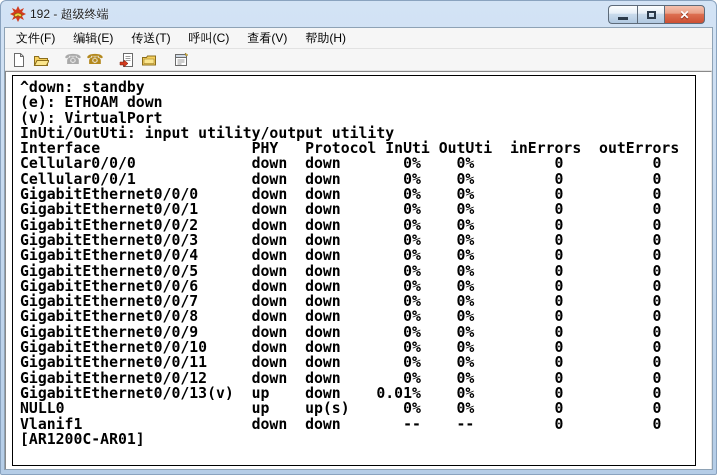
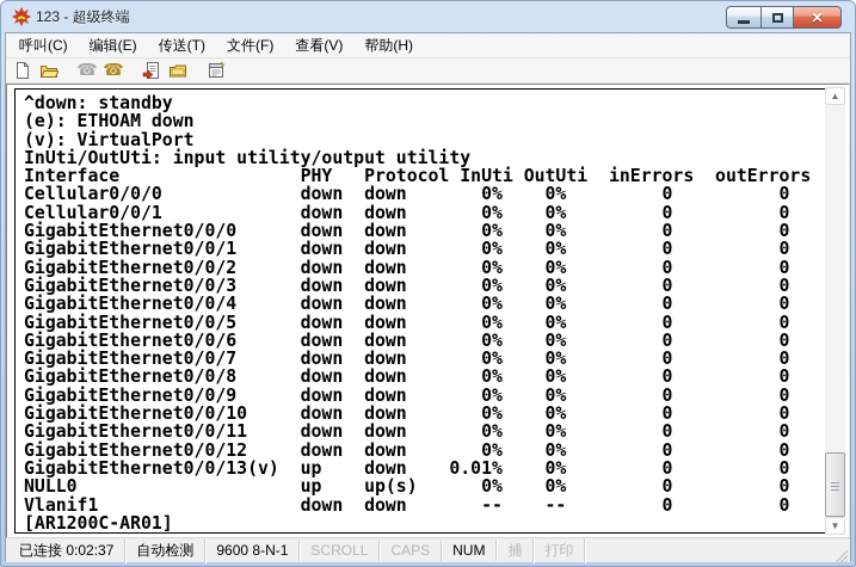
- 192 - 超级终端
+ 123 - 超级终端
  ✕
- 文件(F)
+ 呼叫(C)
  编辑(E)
  传送(T)
- 呼叫(C)
+ 文件(F)
  查看(V)
  帮助(H)
  ☎
  ☎
  ^down: standby
  (e): ETHOAM down
  (v): VirtualPort
  InUti/OutUti: input utility/output utility
  Interface PHY Protocol InUti OutUti inErrors outErrors
  Cellular0/0/0 down down 0% 0% 0 0
  Cellular0/0/1 down down 0% 0% 0 0
  GigabitEthernet0/0/0 down down 0% 0% 0 0
  GigabitEthernet0/0/1 down down 0% 0% 0 0
  GigabitEthernet0/0/2 down down 0% 0% 0 0
  GigabitEthernet0/0/3 down down 0% 0% 0 0
  GigabitEthernet0/0/4 down down 0% 0% 0 0
  GigabitEthernet0/0/5 down down 0% 0% 0 0
  GigabitEthernet0/0/6 down down 0% 0% 0 0
  GigabitEthernet0/0/7 down down 0% 0% 0 0
  GigabitEthernet0/0/8 down down 0% 0% 0 0
  GigabitEthernet0/0/9 down down 0% 0% 0 0
  GigabitEthernet0/0/10 down down 0% 0% 0 0
  GigabitEthernet0/0/11 down down 0% 0% 0 0
  GigabitEthernet0/0/12 down down 0% 0% 0 0
  GigabitEthernet0/0/13(v) up down 0.01% 0% 0 0
  NULL0 up up(s) 0% 0% 0 0
  Vlanif1 down down -- -- 0 0
  [AR1200C-AR01]
+ ▲
+ ▼
+ 已连接 0:02:37
+ 自动检测
+ 9600 8-N-1
+ SCROLL
+ CAPS
+ NUM
+ 捕
+ 打印
